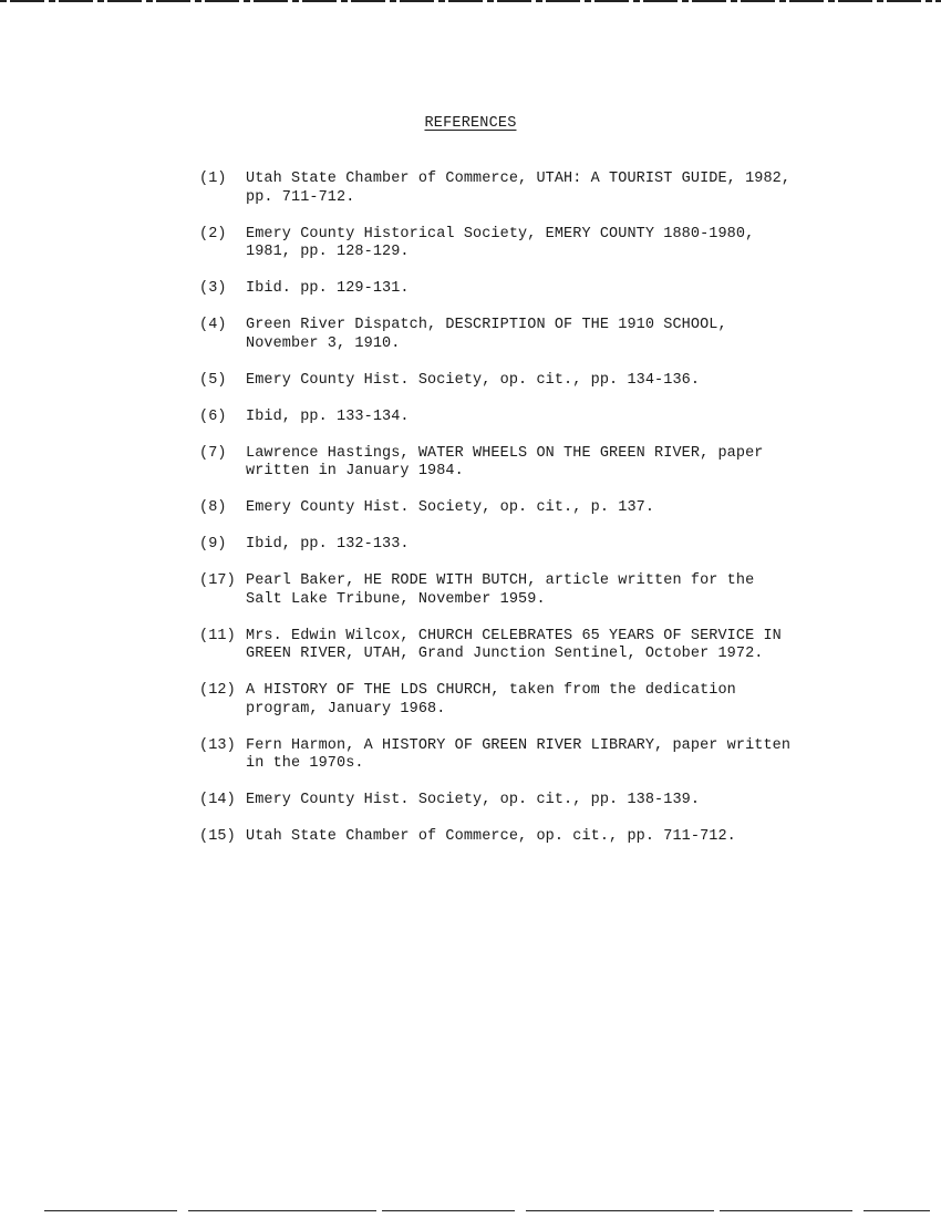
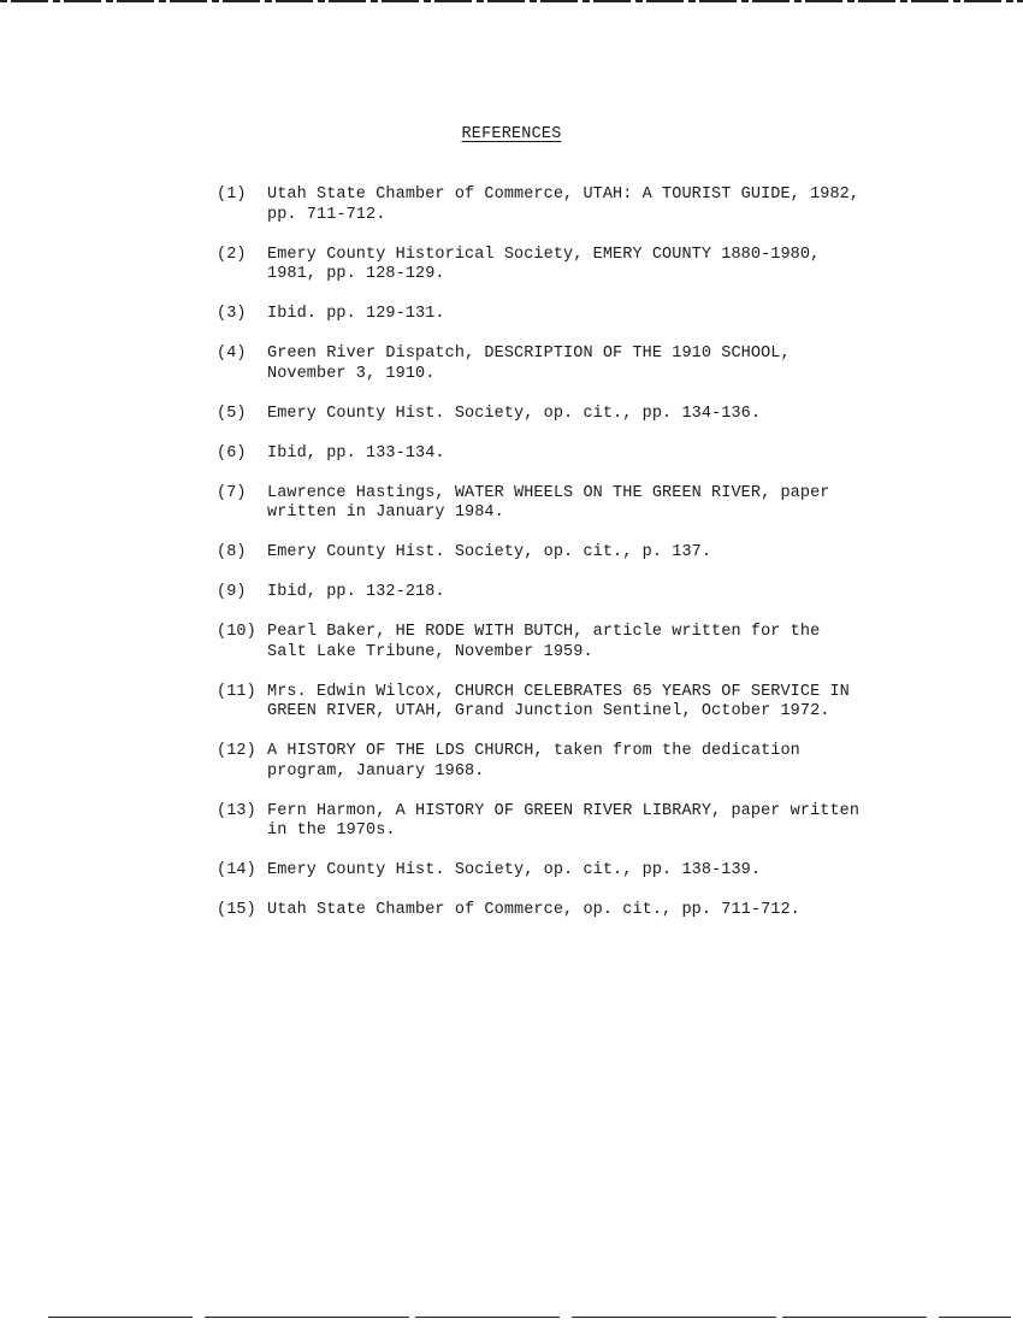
  REFERENCES
  (1)
  Utah State Chamber of Commerce, UTAH: A TOURIST GUIDE, 1982,
  pp. 711-712.
  (2)
  Emery County Historical Society, EMERY COUNTY 1880-1980,
  1981, pp. 128-129.
  (3)
  Ibid. pp. 129-131.
  (4)
  Green River Dispatch, DESCRIPTION OF THE 1910 SCHOOL,
  November 3, 1910.
  (5)
  Emery County Hist. Society, op. cit., pp. 134-136.
  (6)
  Ibid, pp. 133-134.
  (7)
  Lawrence Hastings, WATER WHEELS ON THE GREEN RIVER, paper
  written in January 1984.
  (8)
  Emery County Hist. Society, op. cit., p. 137.
  (9)
- Ibid, pp. 132-133.
+ Ibid, pp. 132-218.
- (17)
+ (10)
  Pearl Baker, HE RODE WITH BUTCH, article written for the
  Salt Lake Tribune, November 1959.
  (11)
  Mrs. Edwin Wilcox, CHURCH CELEBRATES 65 YEARS OF SERVICE IN
  GREEN RIVER, UTAH, Grand Junction Sentinel, October 1972.
  (12)
  A HISTORY OF THE LDS CHURCH, taken from the dedication
  program, January 1968.
  (13)
  Fern Harmon, A HISTORY OF GREEN RIVER LIBRARY, paper written
  in the 1970s.
  (14)
  Emery County Hist. Society, op. cit., pp. 138-139.
  (15)
  Utah State Chamber of Commerce, op. cit., pp. 711-712.
